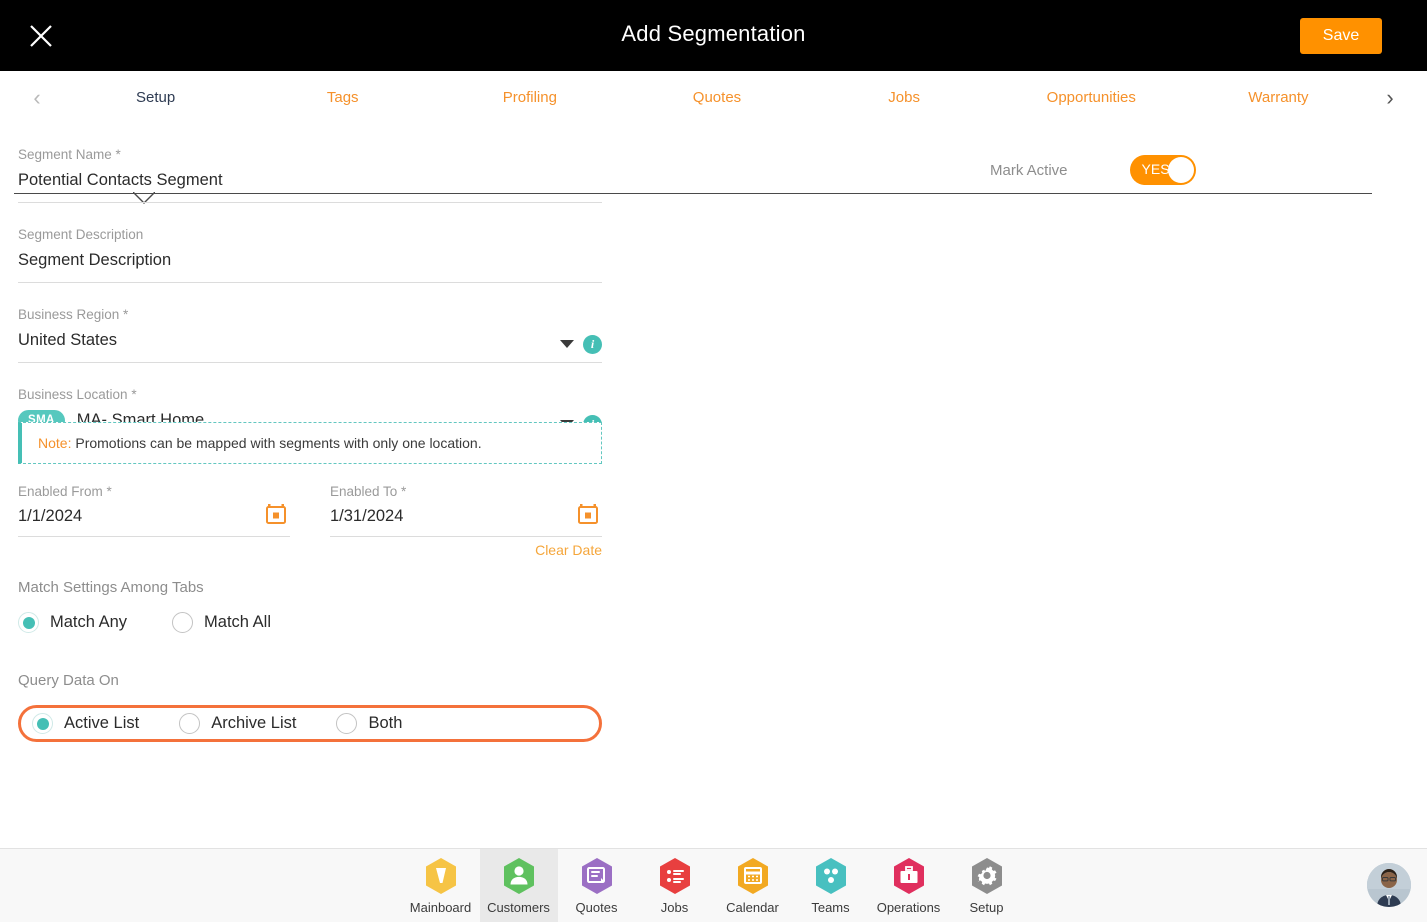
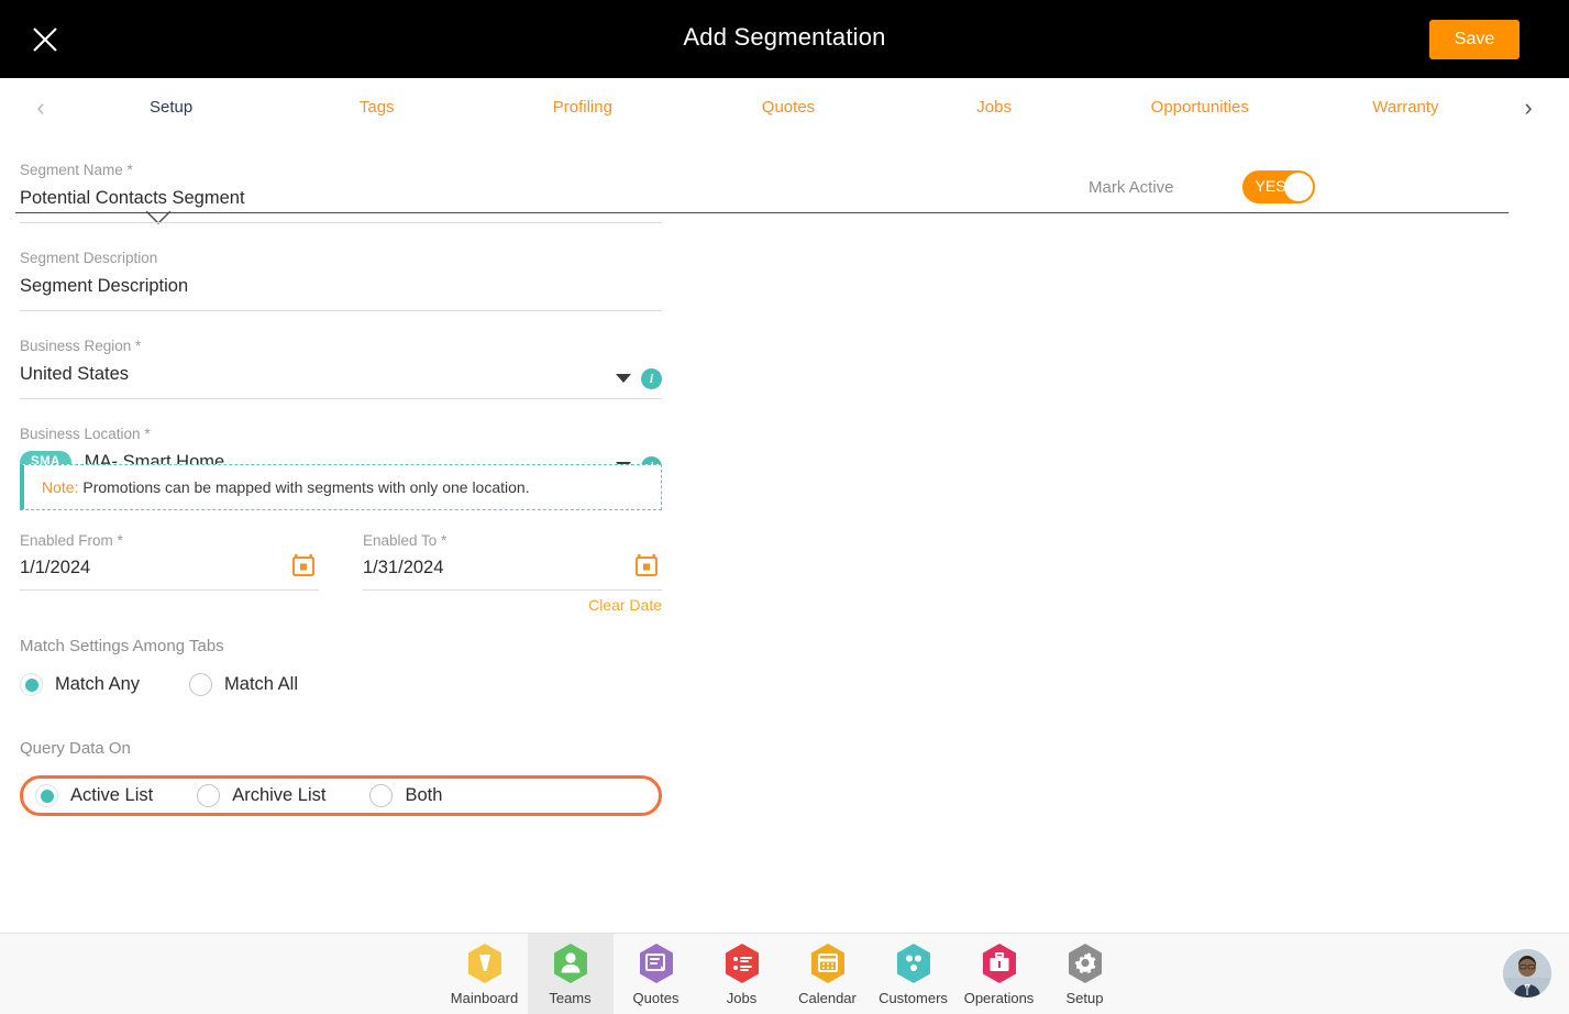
  Add Segmentation
  Save
  ‹
  Setup
  Tags
  Profiling
  Quotes
  Jobs
  Opportunities
  Warranty
  ›
  Mark Active
  YES
  Segment Name *
  Potential Contacts Segment
  Segment Description
  Segment Description
  Business Region *
  United States
  i
  Business Location *
  SMA
  MA- Smart Home
  Note: Promotions can be mapped with segments with only one location.
  Enabled From *
  1/1/2024
  Enabled To *
  1/31/2024
  Clear Date
  Match Settings Among Tabs
  Match Any
  Match All
  Query Data On
  Active List
  Archive List
  Both
  Mainboard
- Customers
+ Teams
  Quotes
  Jobs
  Calendar
- Teams
+ Customers
  Operations
  Setup
